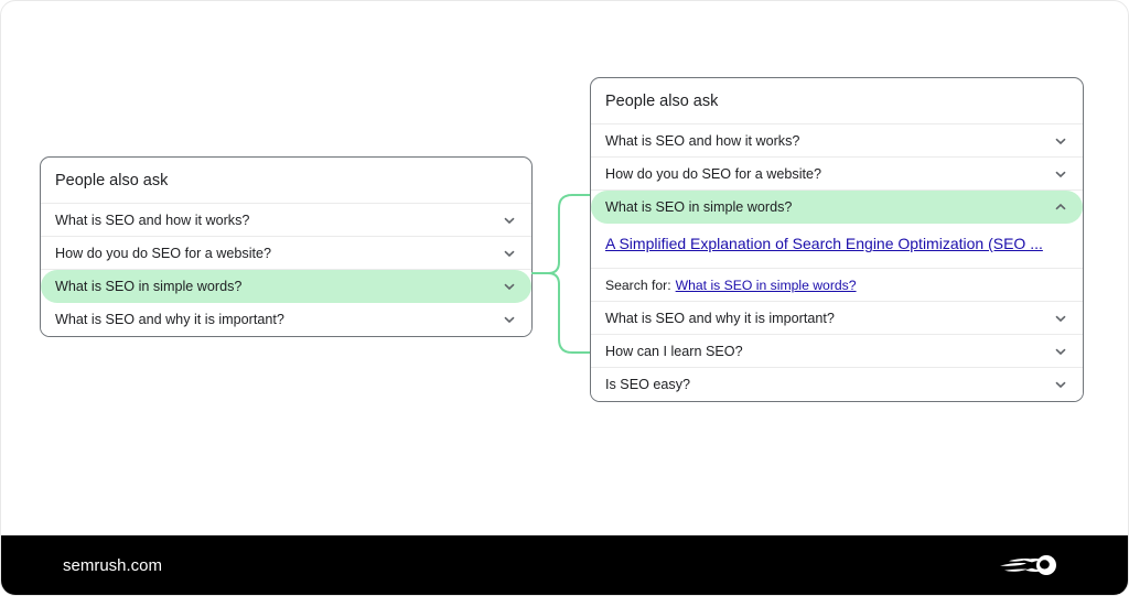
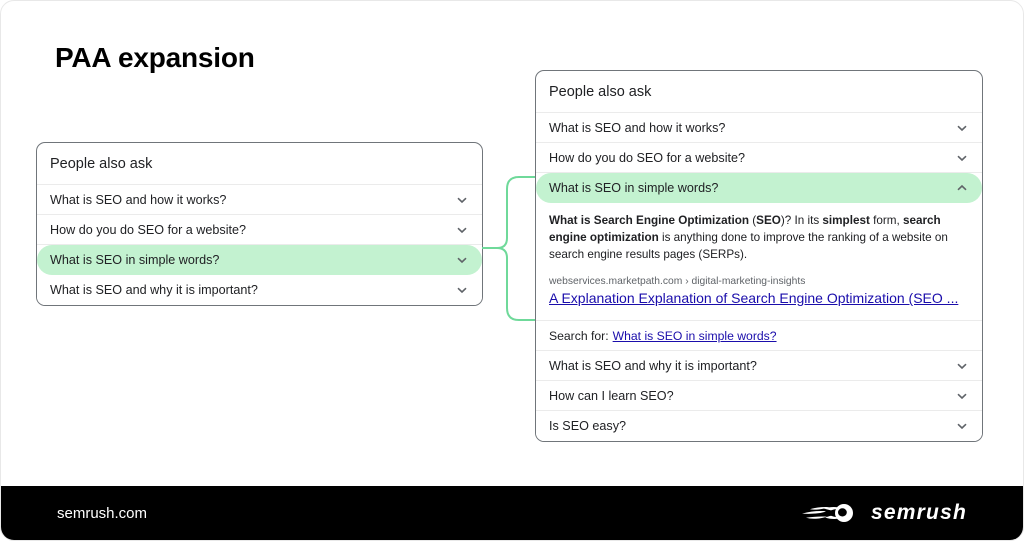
+ PAA expansion
  People also ask
  What is SEO and how it works?
  How do you do SEO for a website?
  What is SEO in simple words?
  What is SEO and why it is important?
  People also ask
  What is SEO and how it works?
  How do you do SEO for a website?
  What is SEO in simple words?
+ What is Search Engine Optimization (SEO)? In its simplest form, search engine optimization is anything done to improve the ranking of a website on search engine results pages (SERPs).
+ webservices.marketpath.com › digital-marketing-insights
- A Simplified Explanation of Search Engine Optimization (SEO ...
+ A Explanation Explanation of Search Engine Optimization (SEO ...
  Search for:
  What is SEO in simple words?
  What is SEO and why it is important?
  How can I learn SEO?
  Is SEO easy?
  semrush.com
+ semrush
